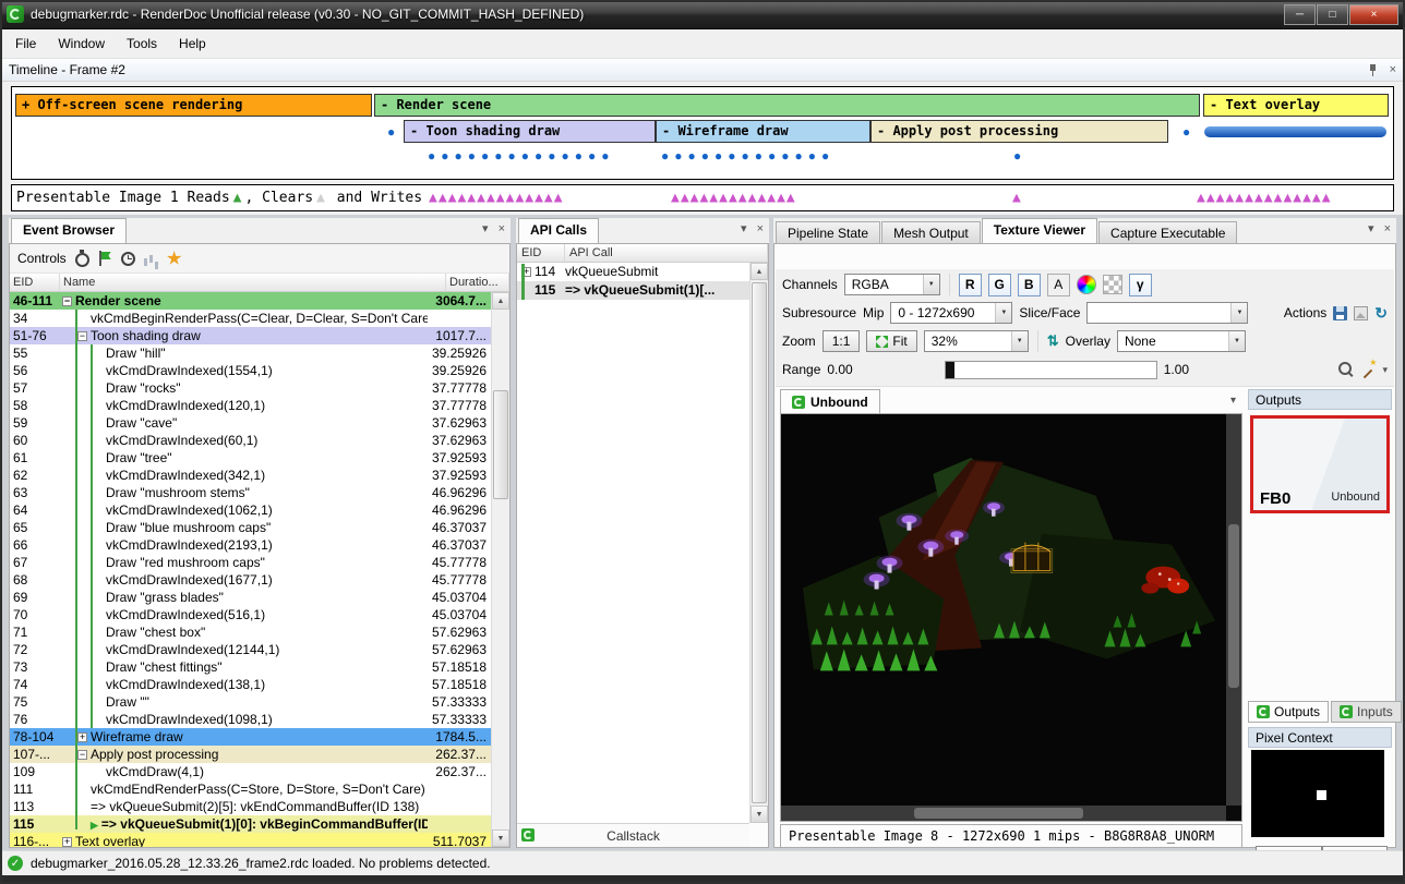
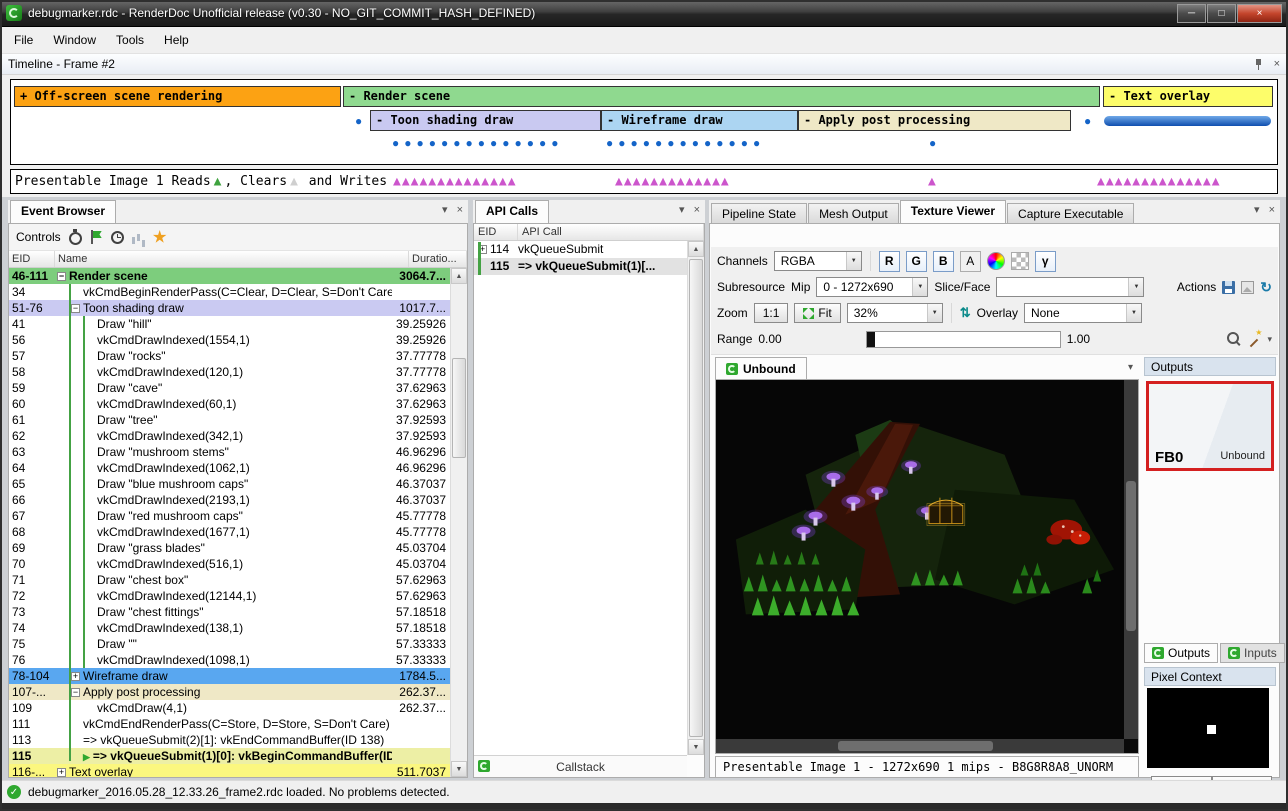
  debugmarker.rdc - RenderDoc Unofficial release (v0.30 - NO_GIT_COMMIT_HASH_DEFINED)
  ─
  □
  ×
  File
  Window
  Tools
  Help
  Timeline - Frame #2
  ×
  + Off-screen scene rendering
  - Render scene
  - Text overlay
  - Toon shading draw
  - Wireframe draw
  - Apply post processing
  ●
  ●
  ●●●●●●●●●●●●●●
  ●●●●●●●●●●●●●
  ●
  Presentable Image 1 Reads ▲ , Clears ▲ and Writes
  ▲▲▲▲▲▲▲▲▲▲▲▲▲▲
  ▲▲▲▲▲▲▲▲▲▲▲▲▲
  ▲
  ▲▲▲▲▲▲▲▲▲▲▲▲▲▲
  Event Browser
  ▾
  ×
  Controls
  EID
  Name
  Duratio...
  46-111
  − Render scene
  3064.7...
  34
  vkCmdBeginRenderPass(C=Clear, D=Clear, S=Don't Care
  51-76
  − Toon shading draw
  1017.7...
- 55
+ 41
  Draw "hill"
  39.25926
  56
  vkCmdDrawIndexed(1554,1)
  39.25926
  57
  Draw "rocks"
  37.77778
  58
  vkCmdDrawIndexed(120,1)
  37.77778
  59
  Draw "cave"
  37.62963
  60
  vkCmdDrawIndexed(60,1)
  37.62963
  61
  Draw "tree"
  37.92593
  62
  vkCmdDrawIndexed(342,1)
  37.92593
  63
  Draw "mushroom stems"
  46.96296
  64
  vkCmdDrawIndexed(1062,1)
  46.96296
  65
  Draw "blue mushroom caps"
  46.37037
  66
  vkCmdDrawIndexed(2193,1)
  46.37037
  67
  Draw "red mushroom caps"
  45.77778
  68
  vkCmdDrawIndexed(1677,1)
  45.77778
  69
  Draw "grass blades"
  45.03704
  70
  vkCmdDrawIndexed(516,1)
  45.03704
  71
  Draw "chest box"
  57.62963
  72
  vkCmdDrawIndexed(12144,1)
  57.62963
  73
  Draw "chest fittings"
  57.18518
  74
  vkCmdDrawIndexed(138,1)
  57.18518
  75
  Draw ""
  57.33333
  76
  vkCmdDrawIndexed(1098,1)
  57.33333
  78-104
  + Wireframe draw
  1784.5...
  107-...
  − Apply post processing
  262.37...
  109
  vkCmdDraw(4,1)
  262.37...
  111
  vkCmdEndRenderPass(C=Store, D=Store, S=Don't Care)
  113
- => vkQueueSubmit(2)[5]: vkEndCommandBuffer(ID 138)
+ => vkQueueSubmit(2)[1]: vkEndCommandBuffer(ID 138)
  115
  ▶ => vkQueueSubmit(1)[0]: vkBeginCommandBuffer(ID
  116-...
  + Text overlay
  511.7037
  API Calls
  ▾
  ×
  EID
  API Call
  + 114
  vkQueueSubmit
  115
  => vkQueueSubmit(1)[...
  Callstack
  Pipeline State
  Mesh Output
  Texture Viewer
  Capture Executable
  ▾
  ×
  Channels
  RGBA
  R
  G
  B
  A
  γ
  Subresource
  Mip
  0 - 1272x690
  Slice/Face
  Actions
  ↻
  Zoom
  1:1
  Fit
  32%
  ⇅
  Overlay
  None
  Range
  0.00
  1.00
  ★
  ▾
  Unbound
  ▾
- Presentable Image 8 - 1272x690 1 mips - B8G8R8A8_UNORM
+ Presentable Image 1 - 1272x690 1 mips - B8G8R8A8_UNORM
  Outputs
  FB0
  Unbound
  Outputs
  Inputs
  Pixel Context
  ✓
  debugmarker_2016.05.28_12.33.26_frame2.rdc loaded. No problems detected.
